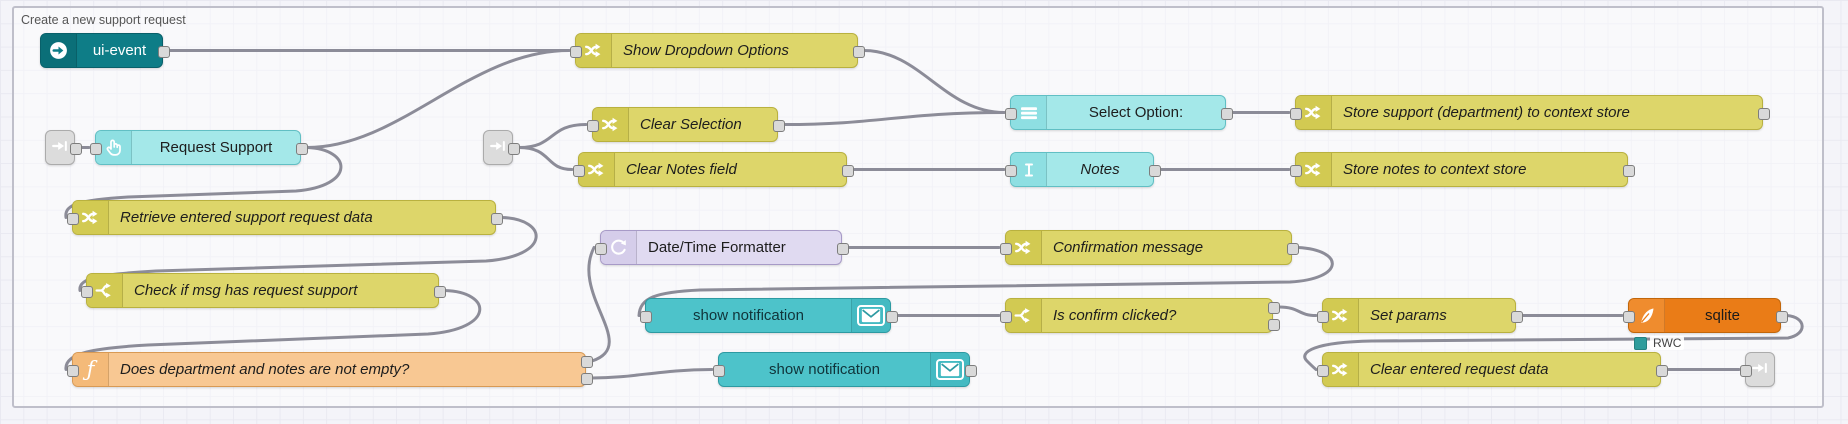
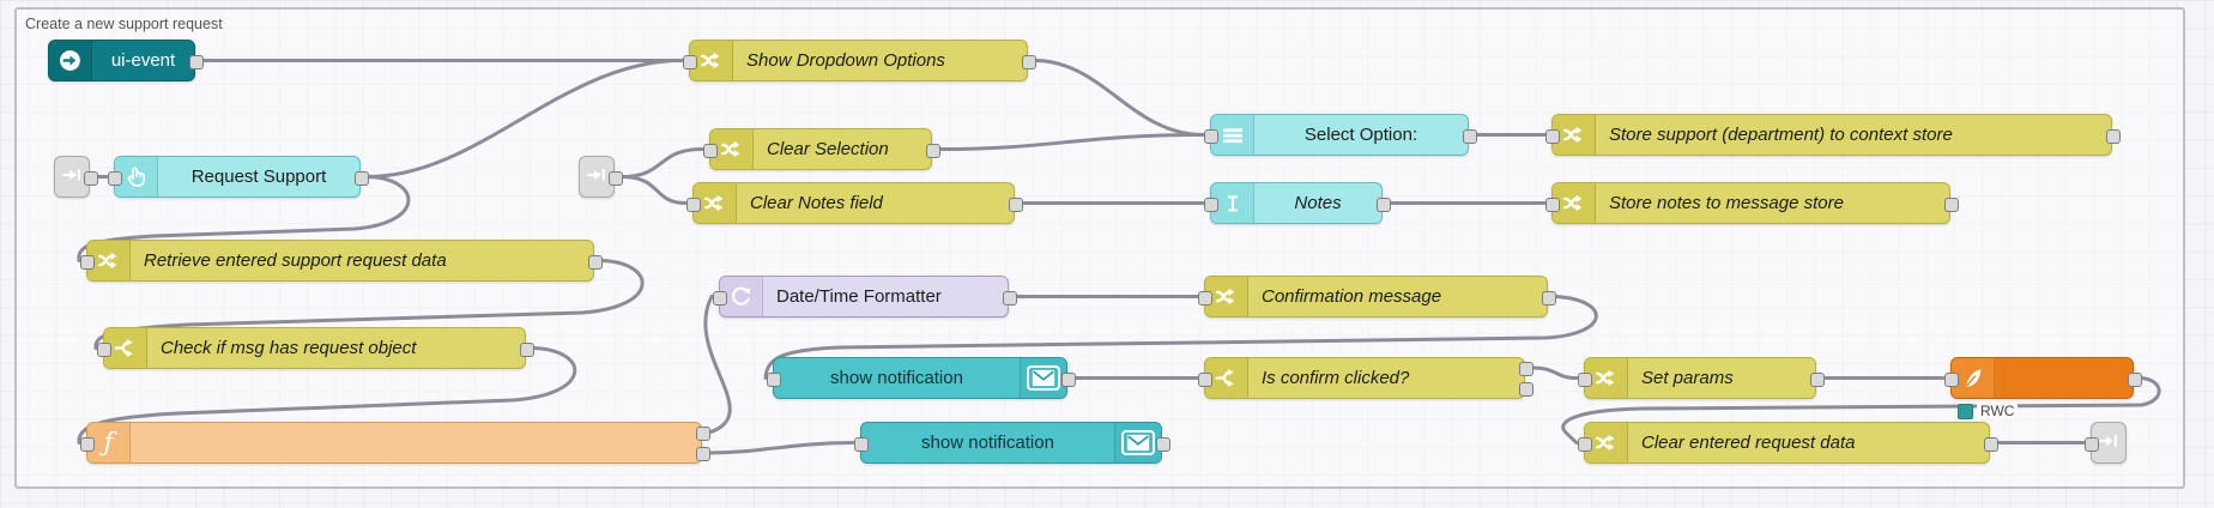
  Create a new support request
  ui-event
  Show Dropdown Options
  Request Support
  Clear Selection
  Clear Notes field
  Select Option:
  Notes
  Store support (department) to context store
- Store notes to context store
+ Store notes to message store
  Retrieve entered support request data
  Date/Time Formatter
  Confirmation message
- Check if msg has request support
+ Check if msg has request object
  show notification
  Is confirm clicked?
  Set params
- sqlite
  ƒ
- Does department and notes are not empty?
  show notification
  Clear entered request data
  RWC
